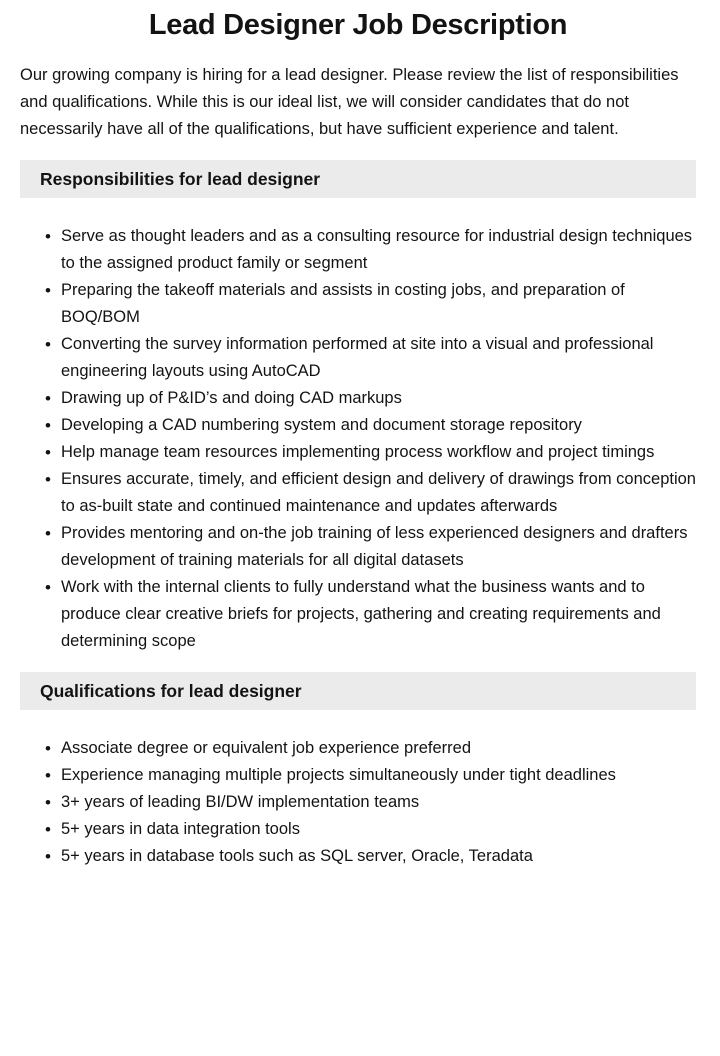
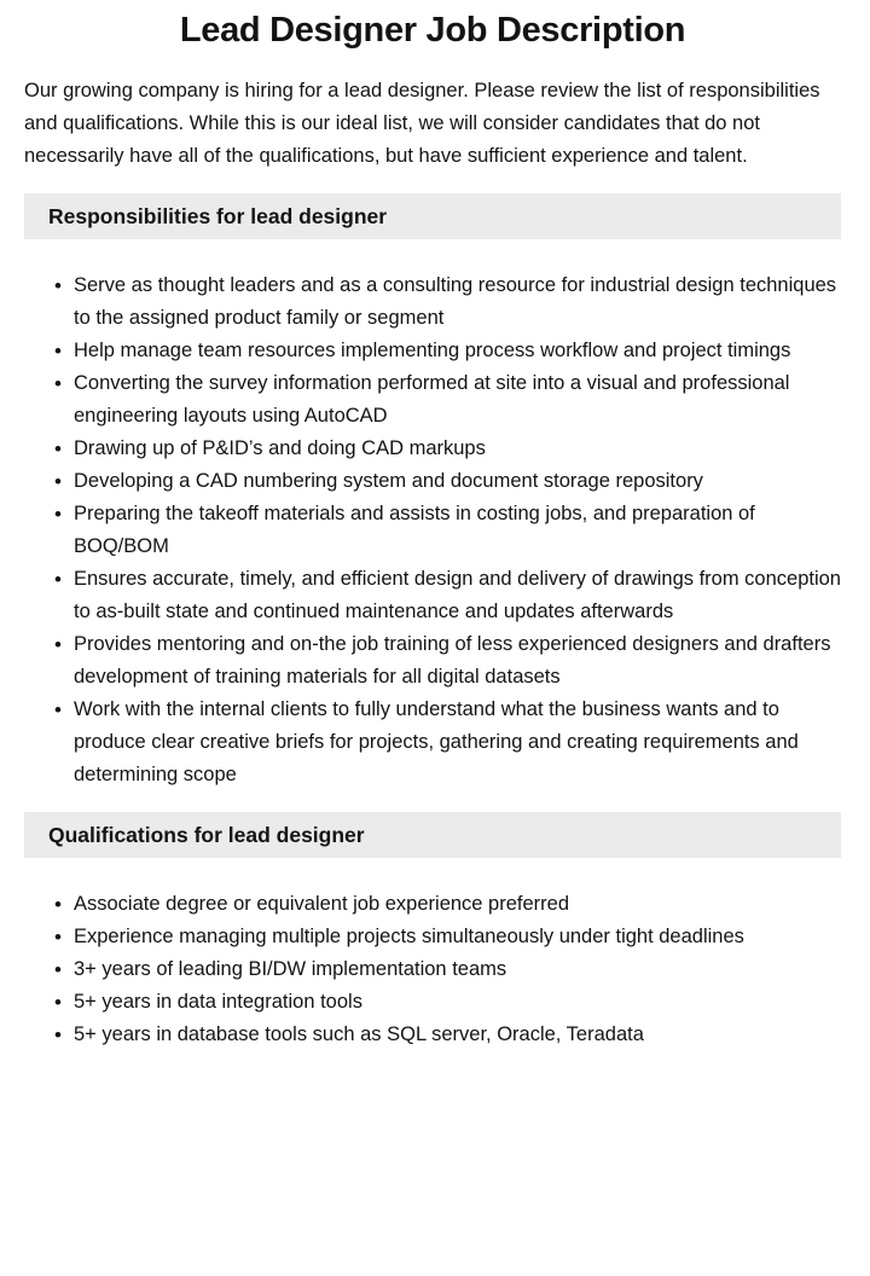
  Lead Designer Job Description
  Our growing company is hiring for a lead designer. Please review the list of responsibilities and qualifications. While this is our ideal list, we will consider candidates that do not necessarily have all of the qualifications, but have sufficient experience and talent.
  Responsibilities for lead designer
  Serve as thought leaders and as a consulting resource for industrial design techniques to the assigned product family or segment
- Preparing the takeoff materials and assists in costing jobs, and preparation of BOQ/BOM
+ Help manage team resources implementing process workflow and project timings
  Converting the survey information performed at site into a visual and professional engineering layouts using AutoCAD
  Drawing up of P&ID’s and doing CAD markups
  Developing a CAD numbering system and document storage repository
- Help manage team resources implementing process workflow and project timings
+ Preparing the takeoff materials and assists in costing jobs, and preparation of BOQ/BOM
  Ensures accurate, timely, and efficient design and delivery of drawings from conception to as-built state and continued maintenance and updates afterwards
  Provides mentoring and on-the job training of less experienced designers and drafters development of training materials for all digital datasets
  Work with the internal clients to fully understand what the business wants and to produce clear creative briefs for projects, gathering and creating requirements and determining scope
  Qualifications for lead designer
  Associate degree or equivalent job experience preferred
  Experience managing multiple projects simultaneously under tight deadlines
  3+ years of leading BI/DW implementation teams
  5+ years in data integration tools
  5+ years in database tools such as SQL server, Oracle, Teradata
